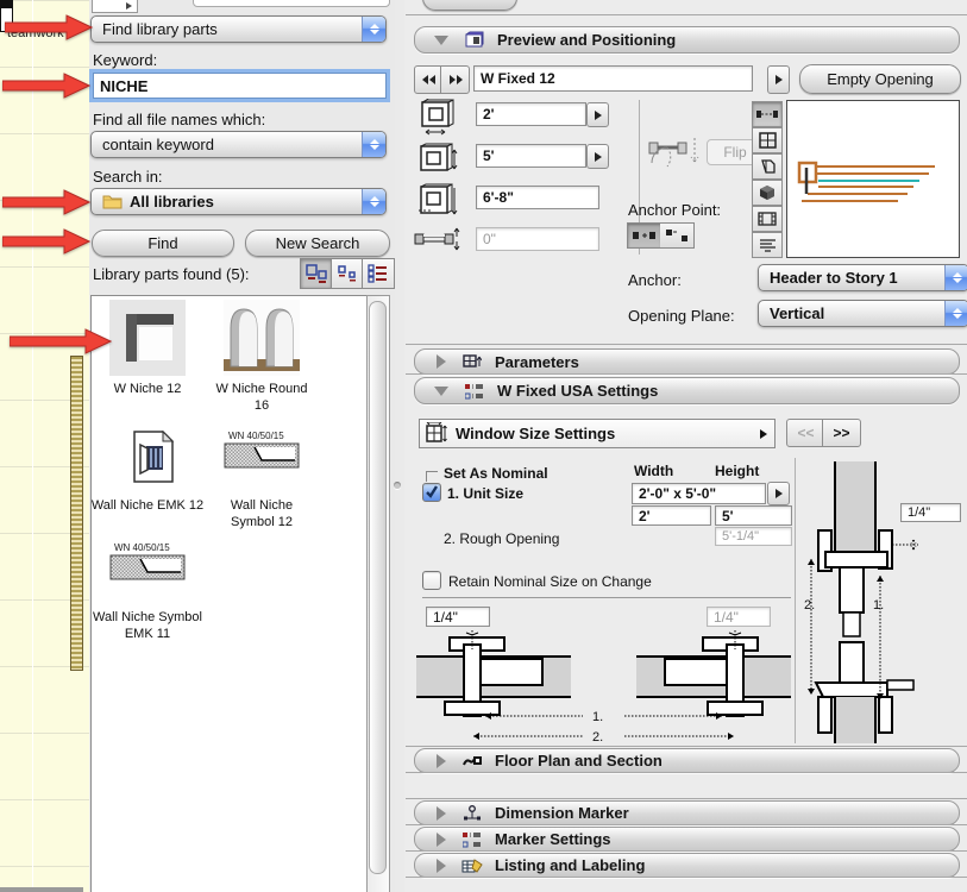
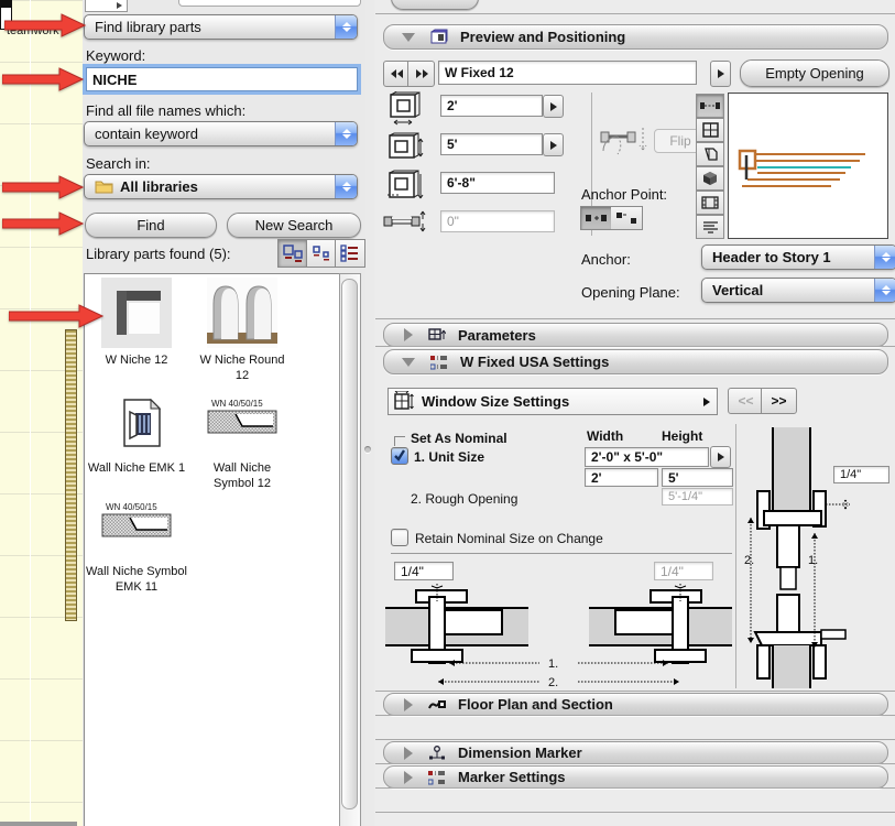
  teamwork
  Find library parts
  Keyword:
  NICHE
  Find all file names which:
  contain keyword
  Search in:
  All libraries
  Find
  New Search
  Library parts found (5):
  W Niche 12
- W Niche Round 16
+ W Niche Round 12
- Wall Niche EMK 12
+ Wall Niche EMK 1
  WN 40/50/15
  Wall Niche Symbol 12
  WN 40/50/15
  Wall Niche Symbol EMK 11
  Preview and Positioning
  W Fixed 12
  Empty Opening
  2'
  5'
  6'-8"
  0"
  Flip
  Anchor Point:
  Anchor:
  Header to Story 1
  Opening Plane:
  Vertical
  Parameters
  W Fixed USA Settings
  Window Size Settings
  <<
  >>
  Set As Nominal
  1. Unit Size
  Width
  Height
  2'-0" x 5'-0"
  2'
  5'
  2. Rough Opening
  5'-1/4"
  Retain Nominal Size on Change
  1/4"
  1/4"
  1.
  2.
  2.
  1.
  1/4"
  Floor Plan and Section
  Dimension Marker
  Marker Settings
- Listing and Labeling
